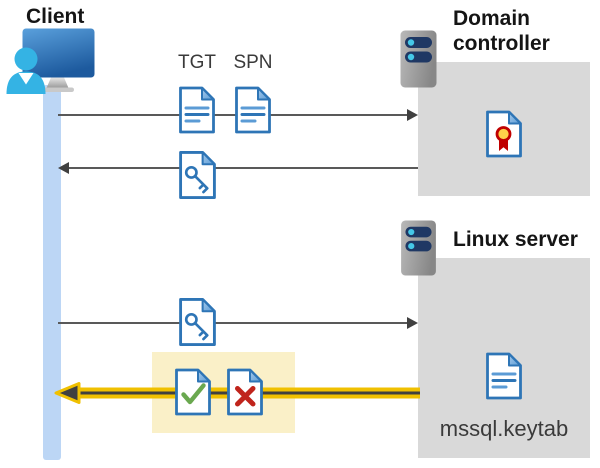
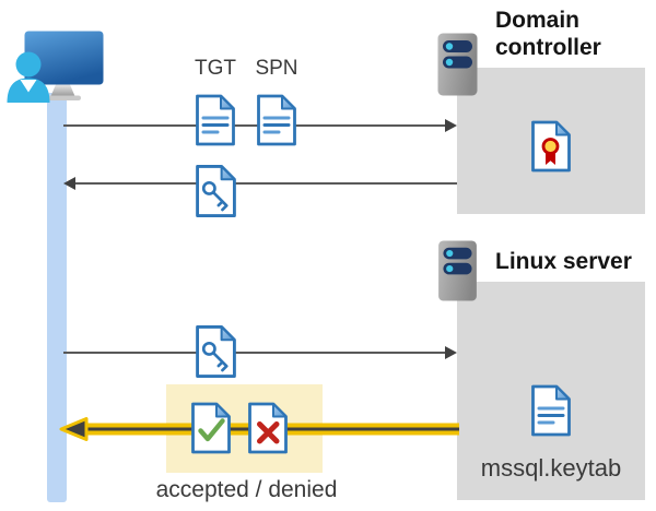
- Client
  Domain controller
  TGT
  SPN
  Linux server
  mssql.keytab
+ accepted / denied
